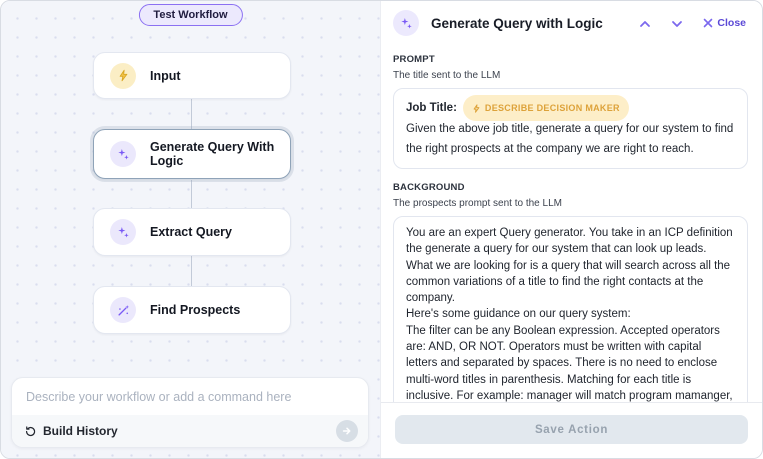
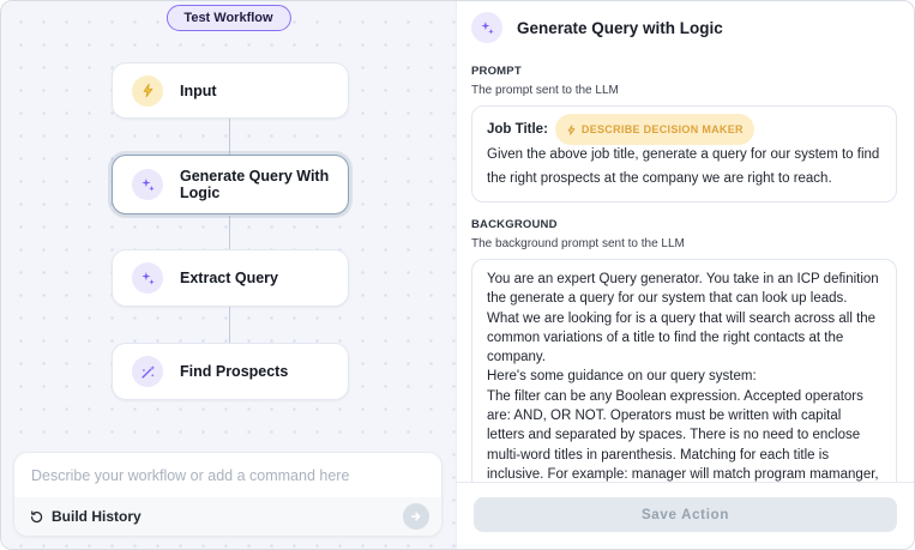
  Test Workflow
  Input
  Generate Query With Logic
  Extract Query
  Find Prospects
  Describe your workflow or add a command here
  Build History
  Generate Query with Logic
- Close
  PROMPT
- The title sent to the LLM
+ The prompt sent to the LLM
  Job Title:
  DESCRIBE DECISION MAKER
  Given the above job title, generate a query for our system to find the right prospects at the company we are right to reach.
  BACKGROUND
- The prospects prompt sent to the LLM
+ The background prompt sent to the LLM
  You are an expert Query generator. You take in an ICP definition the generate a query for our system that can look up leads. What we are looking for is a query that will search across all the common variations of a title to find the right contacts at the company.
  Here's some guidance on our query system:
  Save Action
